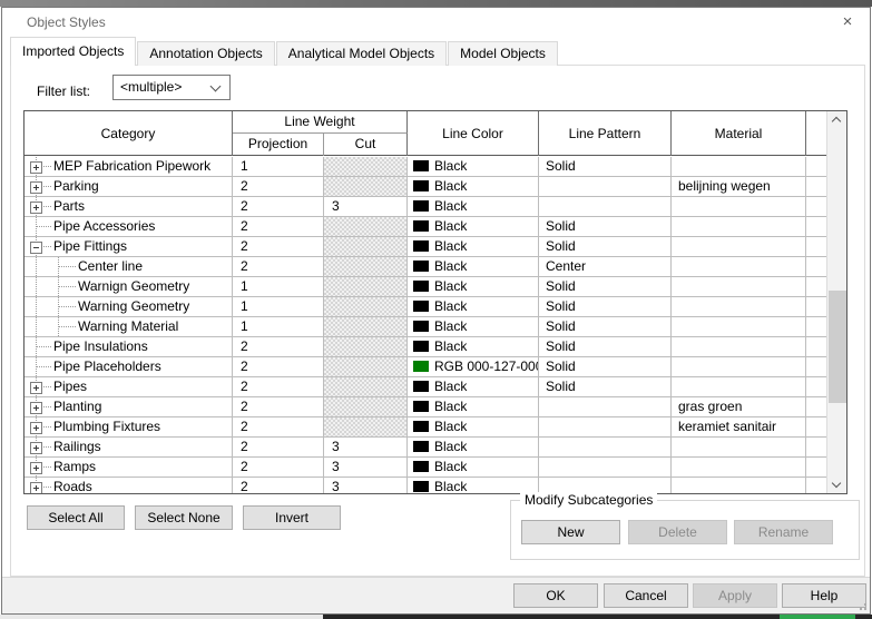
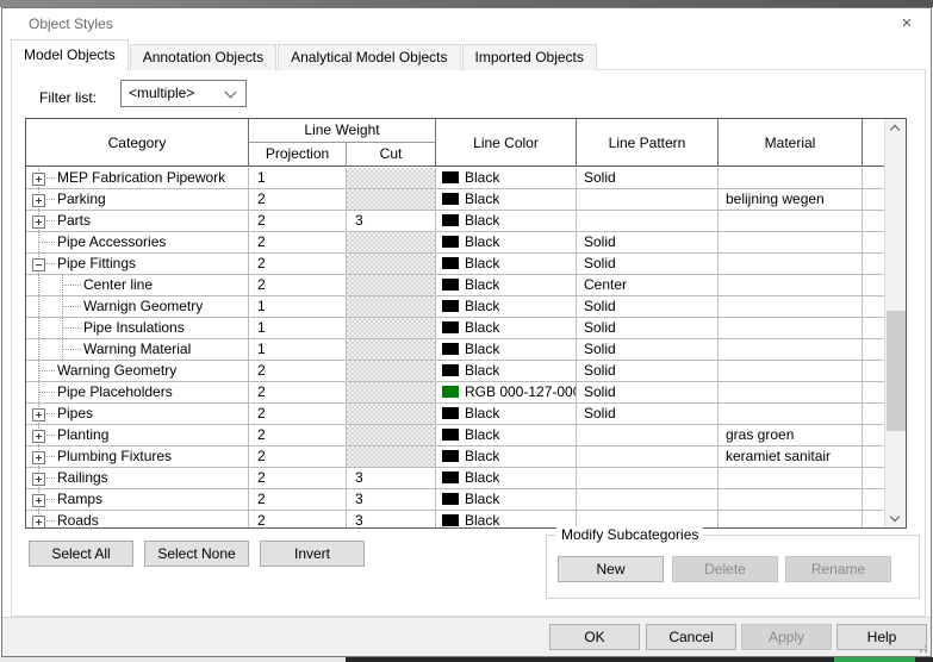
  Object Styles
  ×
- Imported Objects
+ Model Objects
  Annotation Objects
  Analytical Model Objects
- Model Objects
+ Imported Objects
  Filter list:
  <multiple>
  Category
  Line Weight
  Projection
  Cut
  Line Color
  Line Pattern
  Material
  MEP Fabrication Pipework
  1
  Black
  Solid
  Parking
  2
  Black
  belijning wegen
  Parts
  2
  3
  Black
  Pipe Accessories
  2
  Black
  Solid
  Pipe Fittings
  2
  Black
  Solid
  Center line
  2
  Black
  Center
  Warnign Geometry
  1
  Black
  Solid
- Warning Geometry
+ Pipe Insulations
  1
  Black
  Solid
  Warning Material
  1
  Black
  Solid
- Pipe Insulations
+ Warning Geometry
  2
  Black
  Solid
  Pipe Placeholders
  2
  RGB 000-127-00
  Solid
  Pipes
  2
  Black
  Solid
  Planting
  2
  Black
  gras groen
  Plumbing Fixtures
  2
  Black
  keramiet sanitair
  Railings
  2
  3
  Black
  Ramps
  2
  3
  Black
  Roads
  2
  3
  Black
  Select All
  Select None
  Invert
  Modify Subcategories
  New
  Delete
  Rename
  OK
  Cancel
  Apply
  Help
